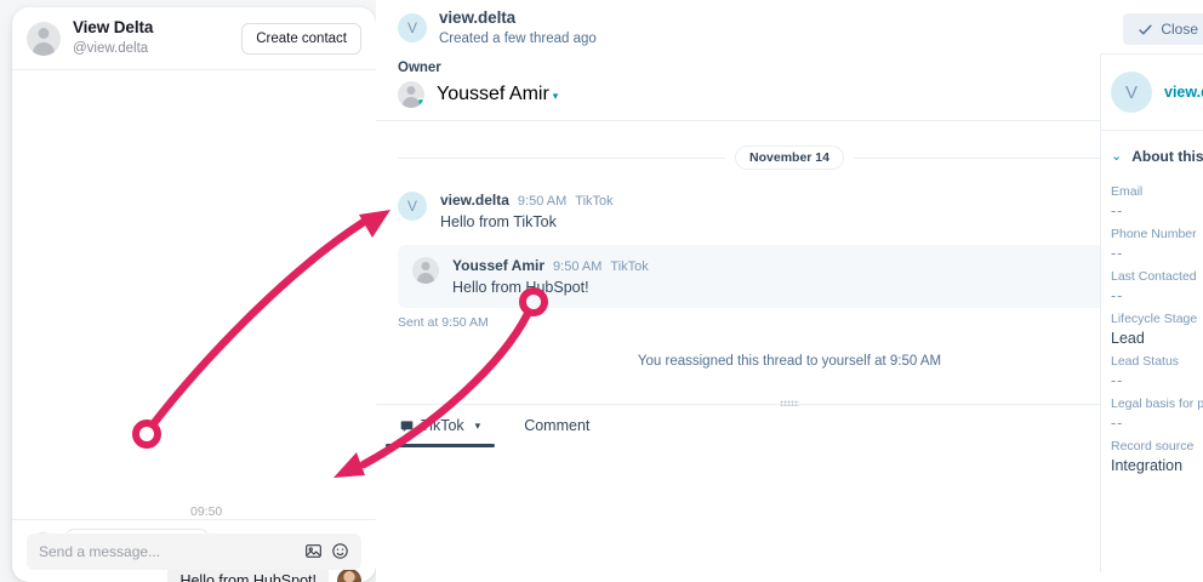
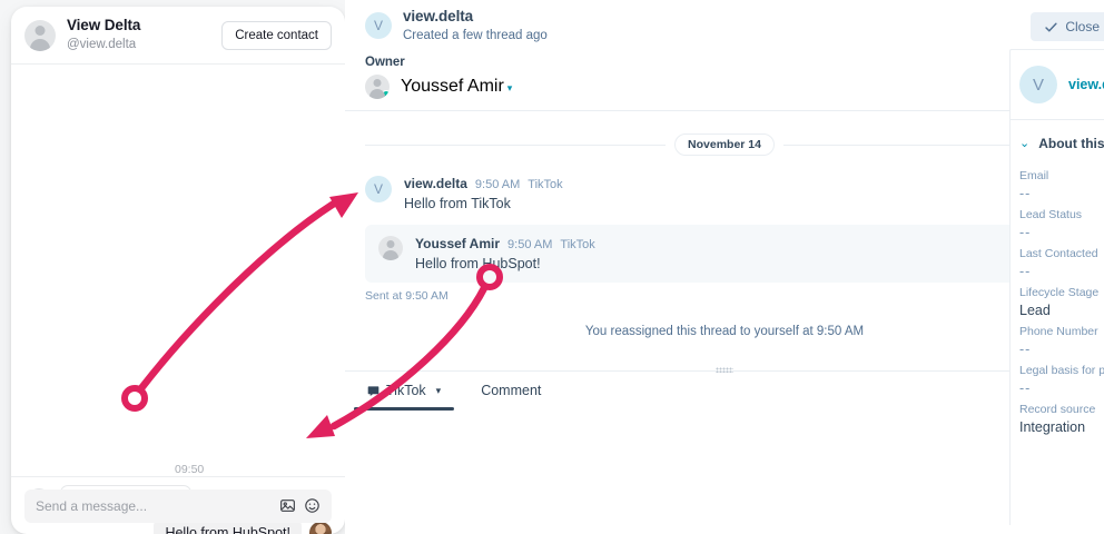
  View Delta
  @view.delta
  Create contact
  09:50
  Hello from HubSpot!
  Send a message...
  V
  view.delta
  Created a few thread ago
  Close
  Owner
  Youssef Amir ▾
  November 14
  V
  view.delta
  9:50 AM
  TikTok
  Hello from TikTok
  Youssef Amir
  9:50 AM
  TikTok
  Hello from HubSpot!
  Sent at 9:50 AM
  You reassigned this thread to yourself at 9:50 AM
  ikTok
  ▾
  Comment
  V
  ⌄
  About this
  Email
  --
- Phone Number
+ Lead Status
  --
  Last Contacted
  --
  Lifecycle Stage
  Lead
- Lead Status
+ Phone Number
  --
  Legal basis for p
  --
  Record source
  Integration
